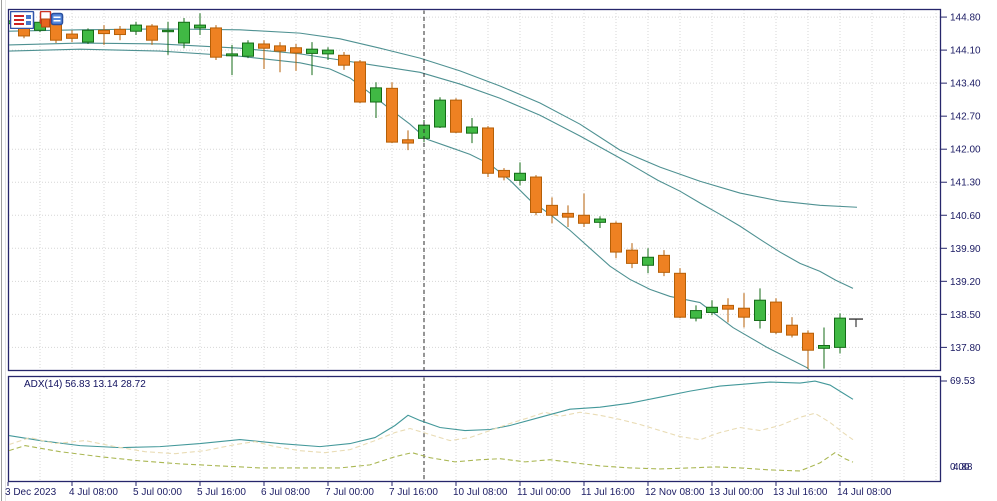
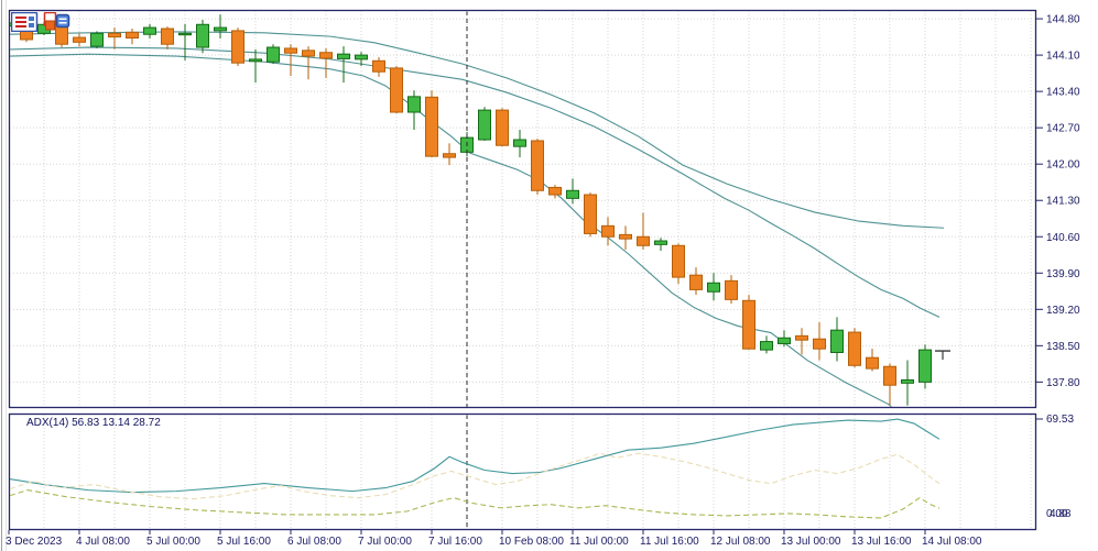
  144.80
  144.10
  143.40
  142.70
  142.00
  141.30
  140.60
  139.90
  139.20
  138.50
  137.80
  3 Dec 2023
  4 Jul 08:00
  5 Jul 00:00
  5 Jul 16:00
  6 Jul 08:00
  7 Jul 00:00
  7 Jul 16:00
- 10 Jul 08:00
+ 10 Feb 08:00
  11 Jul 00:00
  11 Jul 16:00
- 12 Nov 08:00
+ 12 Jul 08:00
  13 Jul 00:00
  13 Jul 16:00
  14 Jul 08:00
  ADX(14) 56.83 13.14 28.72
  69.53
  0.00
  4.88
